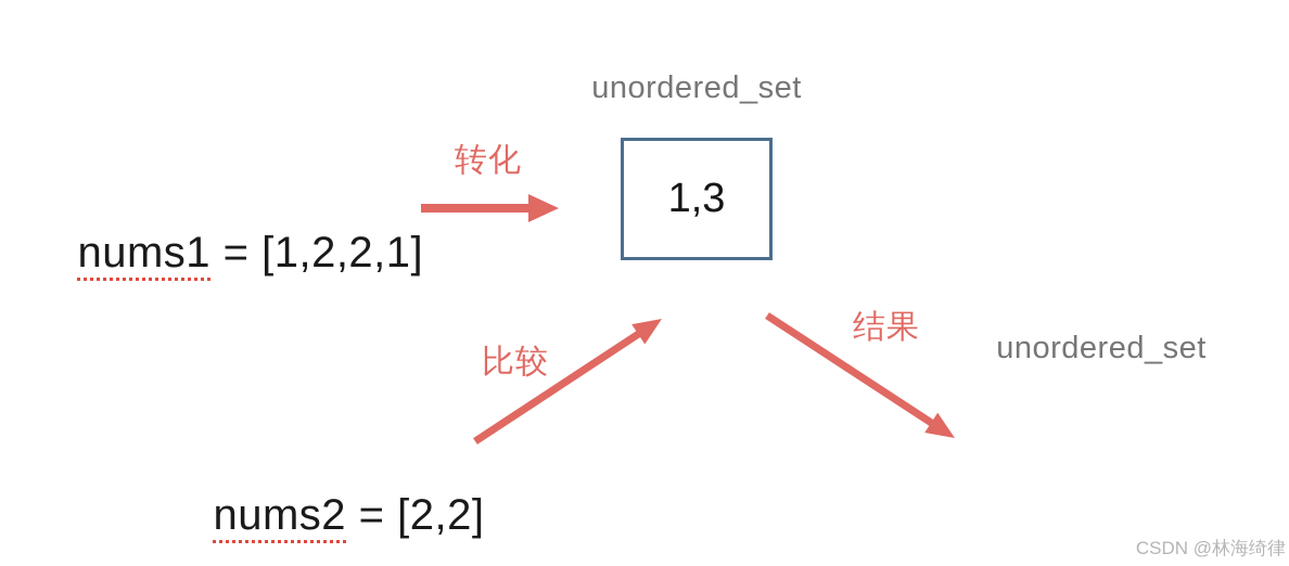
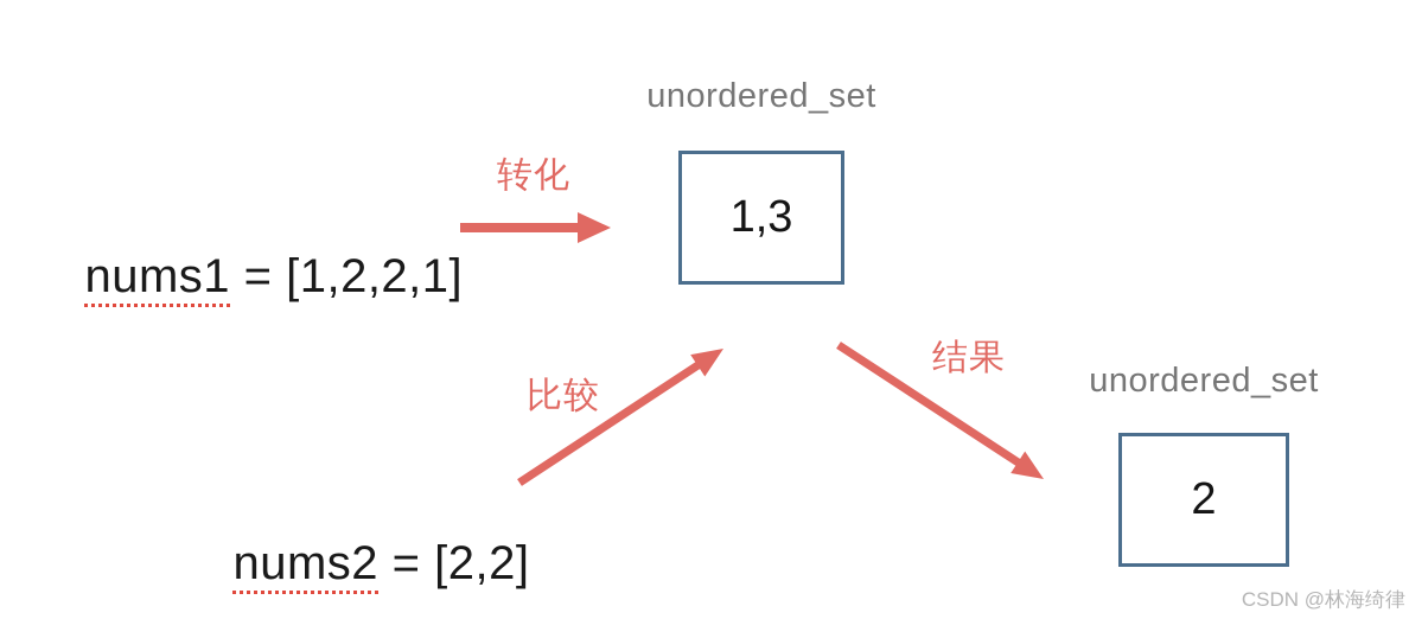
  nums1 = [1,2,2,1]
  nums2 = [2,2]
  转化
  比较
  结果
  unordered_set
  1,3
  unordered_set
+ 2
  CSDN @林海绮律
